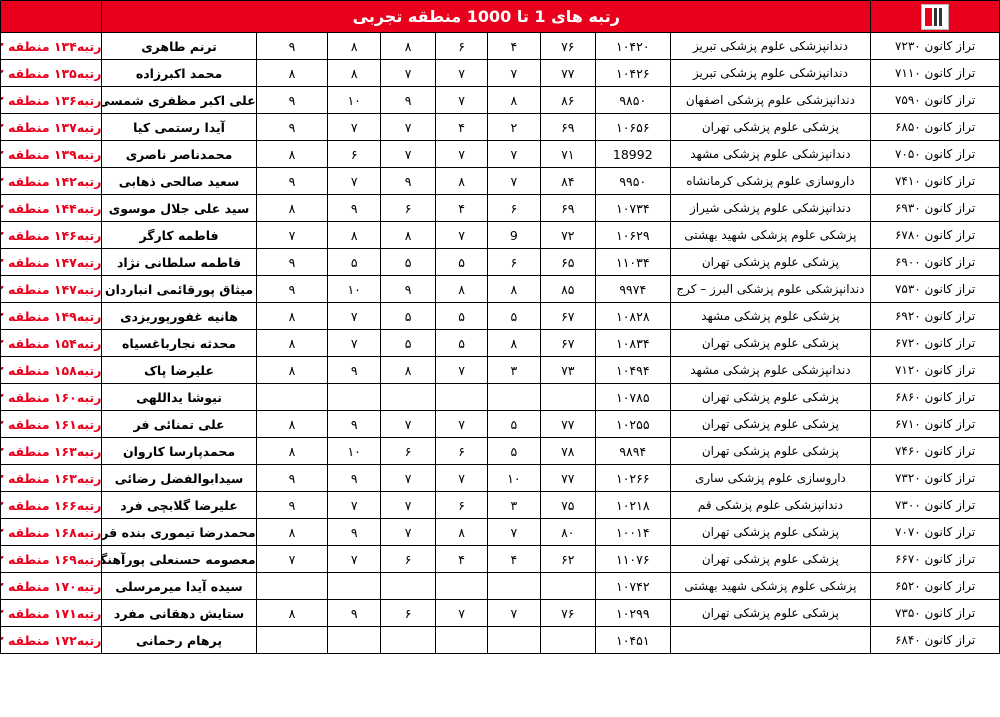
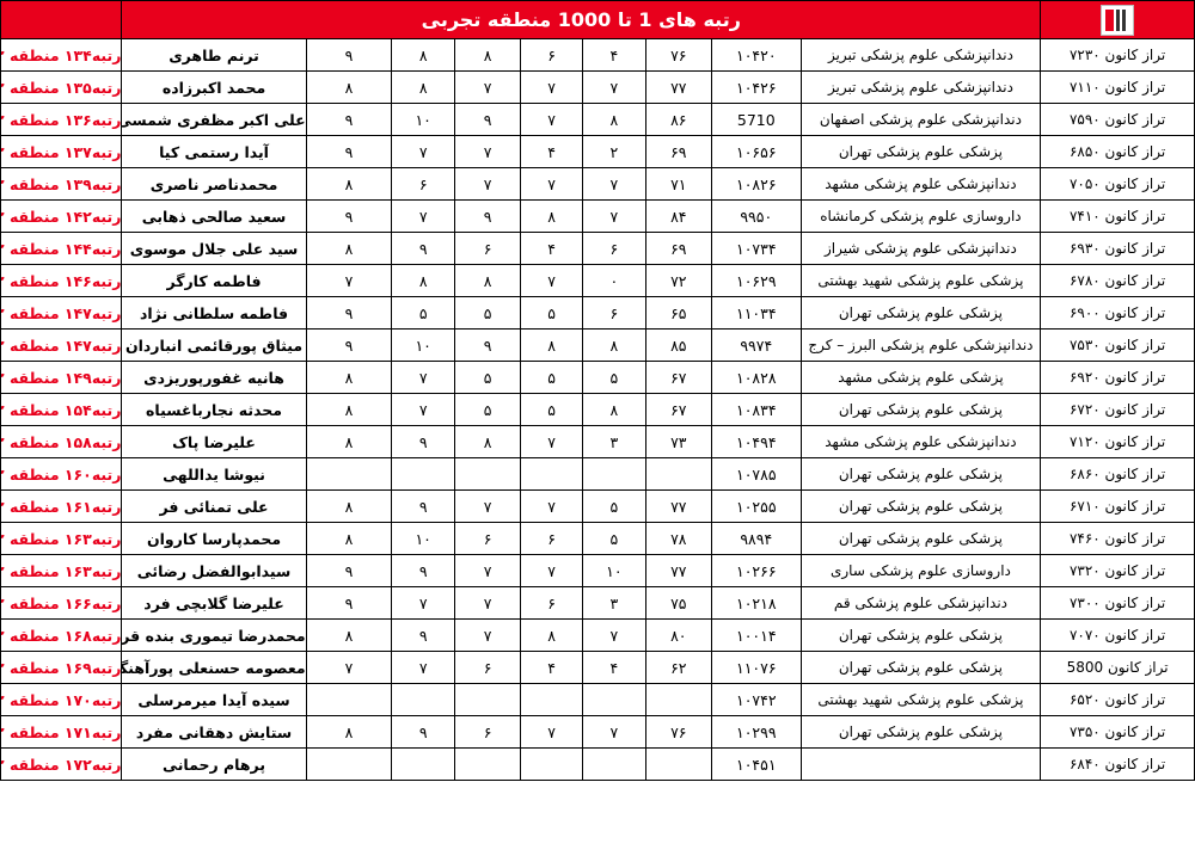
  	رتبه های 1 تا 1000 منطقه تجربی
  تراز کانون ۷۲۳۰	دندانپزشکی علوم پزشکی تبریز	۱۰۴۲۰	۷۶	۴	۶	۸	۸	۹	ترنم طاهری	رتبه۱۳۴ منطقه
  تراز کانون ۷۱۱۰	دندانپزشکی علوم پزشکی تبریز	۱۰۴۲۶	۷۷	۷	۷	۷	۸	۸	محمد اکبرزاده	رتبه۱۳۵ منطقه
- تراز کانون ۷۵۹۰	دندانپزشکی علوم پزشکی اصفهان	۹۸۵۰	۸۶	۸	۷	۹	۱۰	۹	علی اکبر مظفری شمسی	رتبه۱۳۶ منطقه
+ تراز کانون ۷۵۹۰	دندانپزشکی علوم پزشکی اصفهان	5710	۸۶	۸	۷	۹	۱۰	۹	علی اکبر مظفری شمسی	رتبه۱۳۶ منطقه
  تراز کانون ۶۸۵۰	پزشکی علوم پزشکی تهران	۱۰۶۵۶	۶۹	۲	۴	۷	۷	۹	آیدا رستمی کیا	رتبه۱۳۷ منطقه
- تراز کانون ۷۰۵۰	دندانپزشکی علوم پزشکی مشهد	18992	۷۱	۷	۷	۷	۶	۸	محمدناصر ناصری	رتبه۱۳۹ منطقه
+ تراز کانون ۷۰۵۰	دندانپزشکی علوم پزشکی مشهد	۱۰۸۲۶	۷۱	۷	۷	۷	۶	۸	محمدناصر ناصری	رتبه۱۳۹ منطقه
  تراز کانون ۷۴۱۰	داروسازی علوم پزشکی کرمانشاه	۹۹۵۰	۸۴	۷	۸	۹	۷	۹	سعید صالحی ذهابی	رتبه۱۴۲ منطقه
  تراز کانون ۶۹۳۰	دندانپزشکی علوم پزشکی شیراز	۱۰۷۳۴	۶۹	۶	۴	۶	۹	۸	سید علی جلال موسوی	رتبه۱۴۴ منطقه
- تراز کانون ۶۷۸۰	پزشکی علوم پزشکی شهید بهشتی	۱۰۶۲۹	۷۲	9	۷	۸	۸	۷	فاطمه کارگر	رتبه۱۴۶ منطقه
+ تراز کانون ۶۷۸۰	پزشکی علوم پزشکی شهید بهشتی	۱۰۶۲۹	۷۲	۰	۷	۸	۸	۷	فاطمه کارگر	رتبه۱۴۶ منطقه
  تراز کانون ۶۹۰۰	پزشکی علوم پزشکی تهران	۱۱۰۳۴	۶۵	۶	۵	۵	۵	۹	فاطمه سلطانی نژاد	رتبه۱۴۷ منطقه
  تراز کانون ۷۵۳۰	دندانپزشکی علوم پزشکی البرز – کرج	۹۹۷۴	۸۵	۸	۸	۹	۱۰	۹	میثاق پورقائمی انباردان	رتبه۱۴۷ منطقه
  تراز کانون ۶۹۲۰	پزشکی علوم پزشکی مشهد	۱۰۸۲۸	۶۷	۵	۵	۵	۷	۸	هانیه غفورپوریزدی	رتبه۱۴۹ منطقه
  تراز کانون ۶۷۲۰	پزشکی علوم پزشکی تهران	۱۰۸۳۴	۶۷	۸	۵	۵	۷	۸	محدثه نجارباغسیاه	رتبه۱۵۴ منطقه
  تراز کانون ۷۱۲۰	دندانپزشکی علوم پزشکی مشهد	۱۰۴۹۴	۷۳	۳	۷	۸	۹	۸	علیرضا پاک	رتبه۱۵۸ منطقه
  تراز کانون ۶۸۶۰	پزشکی علوم پزشکی تهران	۱۰۷۸۵							نیوشا یداللهی	رتبه۱۶۰ منطقه
  تراز کانون ۶۷۱۰	پزشکی علوم پزشکی تهران	۱۰۲۵۵	۷۷	۵	۷	۷	۹	۸	علی تمنائی فر	رتبه۱۶۱ منطقه
  تراز کانون ۷۴۶۰	پزشکی علوم پزشکی تهران	۹۸۹۴	۷۸	۵	۶	۶	۱۰	۸	محمدپارسا کاروان	رتبه۱۶۳ منطقه
  تراز کانون ۷۳۲۰	داروسازی علوم پزشکی ساری	۱۰۲۶۶	۷۷	۱۰	۷	۷	۹	۹	سیدابوالفضل رضائی	رتبه۱۶۳ منطقه
  تراز کانون ۷۳۰۰	دندانپزشکی علوم پزشکی قم	۱۰۲۱۸	۷۵	۳	۶	۷	۷	۹	علیرضا گلابچی فرد	رتبه۱۶۶ منطقه
  تراز کانون ۷۰۷۰	پزشکی علوم پزشکی تهران	۱۰۰۱۴	۸۰	۷	۸	۷	۹	۸	محمدرضا تیموری بنده قر	رتبه۱۶۸ منطقه
- تراز کانون ۶۶۷۰	پزشکی علوم پزشکی تهران	۱۱۰۷۶	۶۲	۴	۴	۶	۷	۷	معصومه حسنعلی پورآهنگ	رتبه۱۶۹ منطقه
+ تراز کانون 5800	پزشکی علوم پزشکی تهران	۱۱۰۷۶	۶۲	۴	۴	۶	۷	۷	معصومه حسنعلی پورآهنگ	رتبه۱۶۹ منطقه
  تراز کانون ۶۵۲۰	پزشکی علوم پزشکی شهید بهشتی	۱۰۷۴۲							سیده آیدا میرمرسلی	رتبه۱۷۰ منطقه
  تراز کانون ۷۳۵۰	پزشکی علوم پزشکی تهران	۱۰۲۹۹	۷۶	۷	۷	۶	۹	۸	ستایش دهقانی مفرد	رتبه۱۷۱ منطقه
  تراز کانون ۶۸۴۰		۱۰۴۵۱							پرهام رحمانی	رتبه۱۷۲ منطقه
